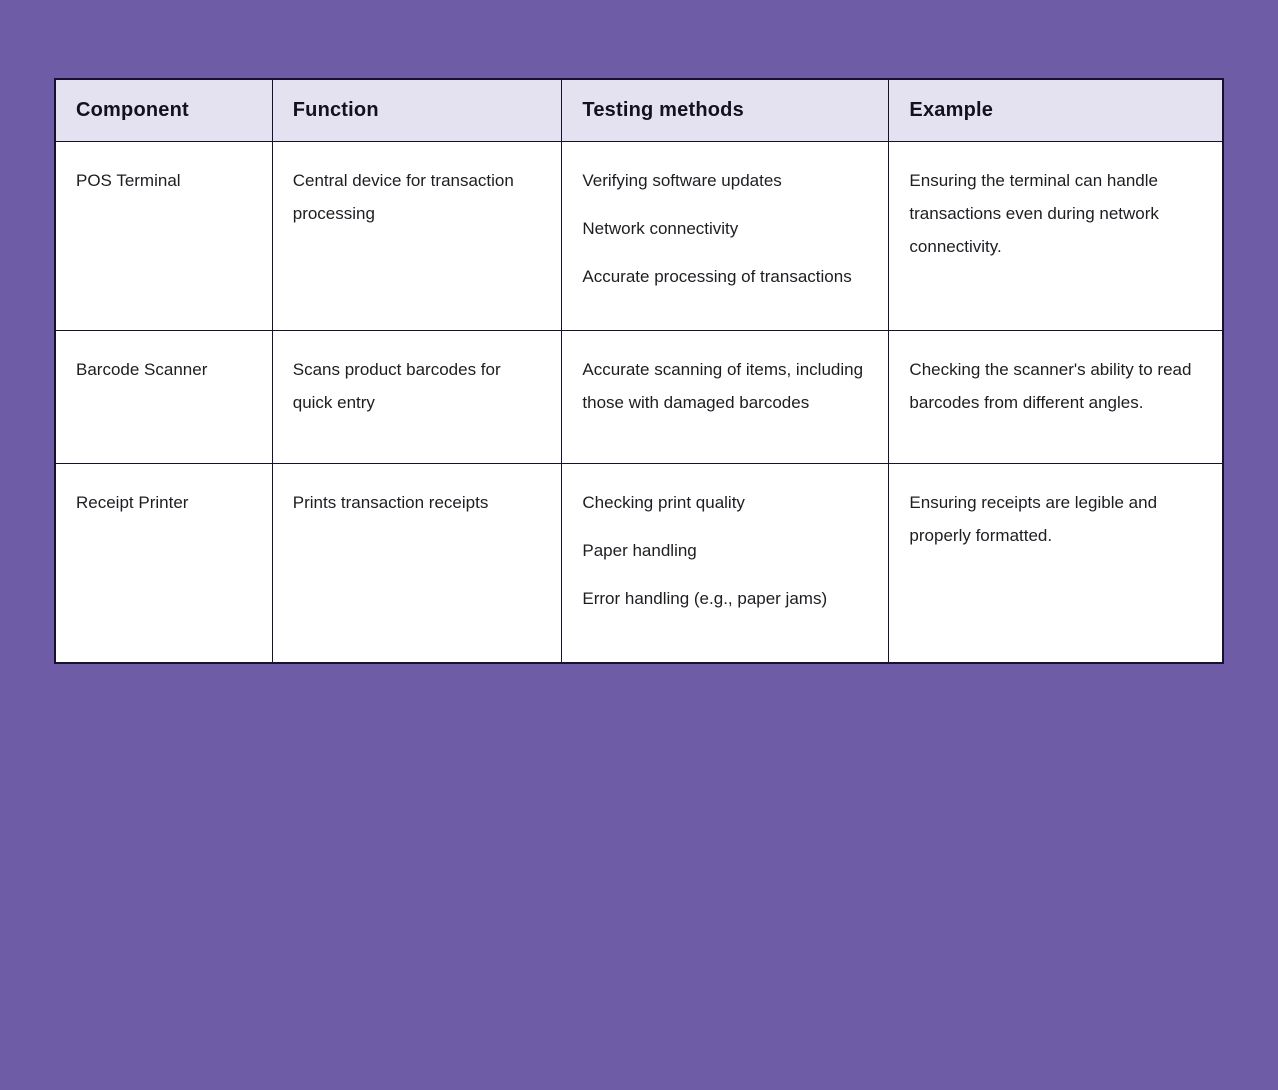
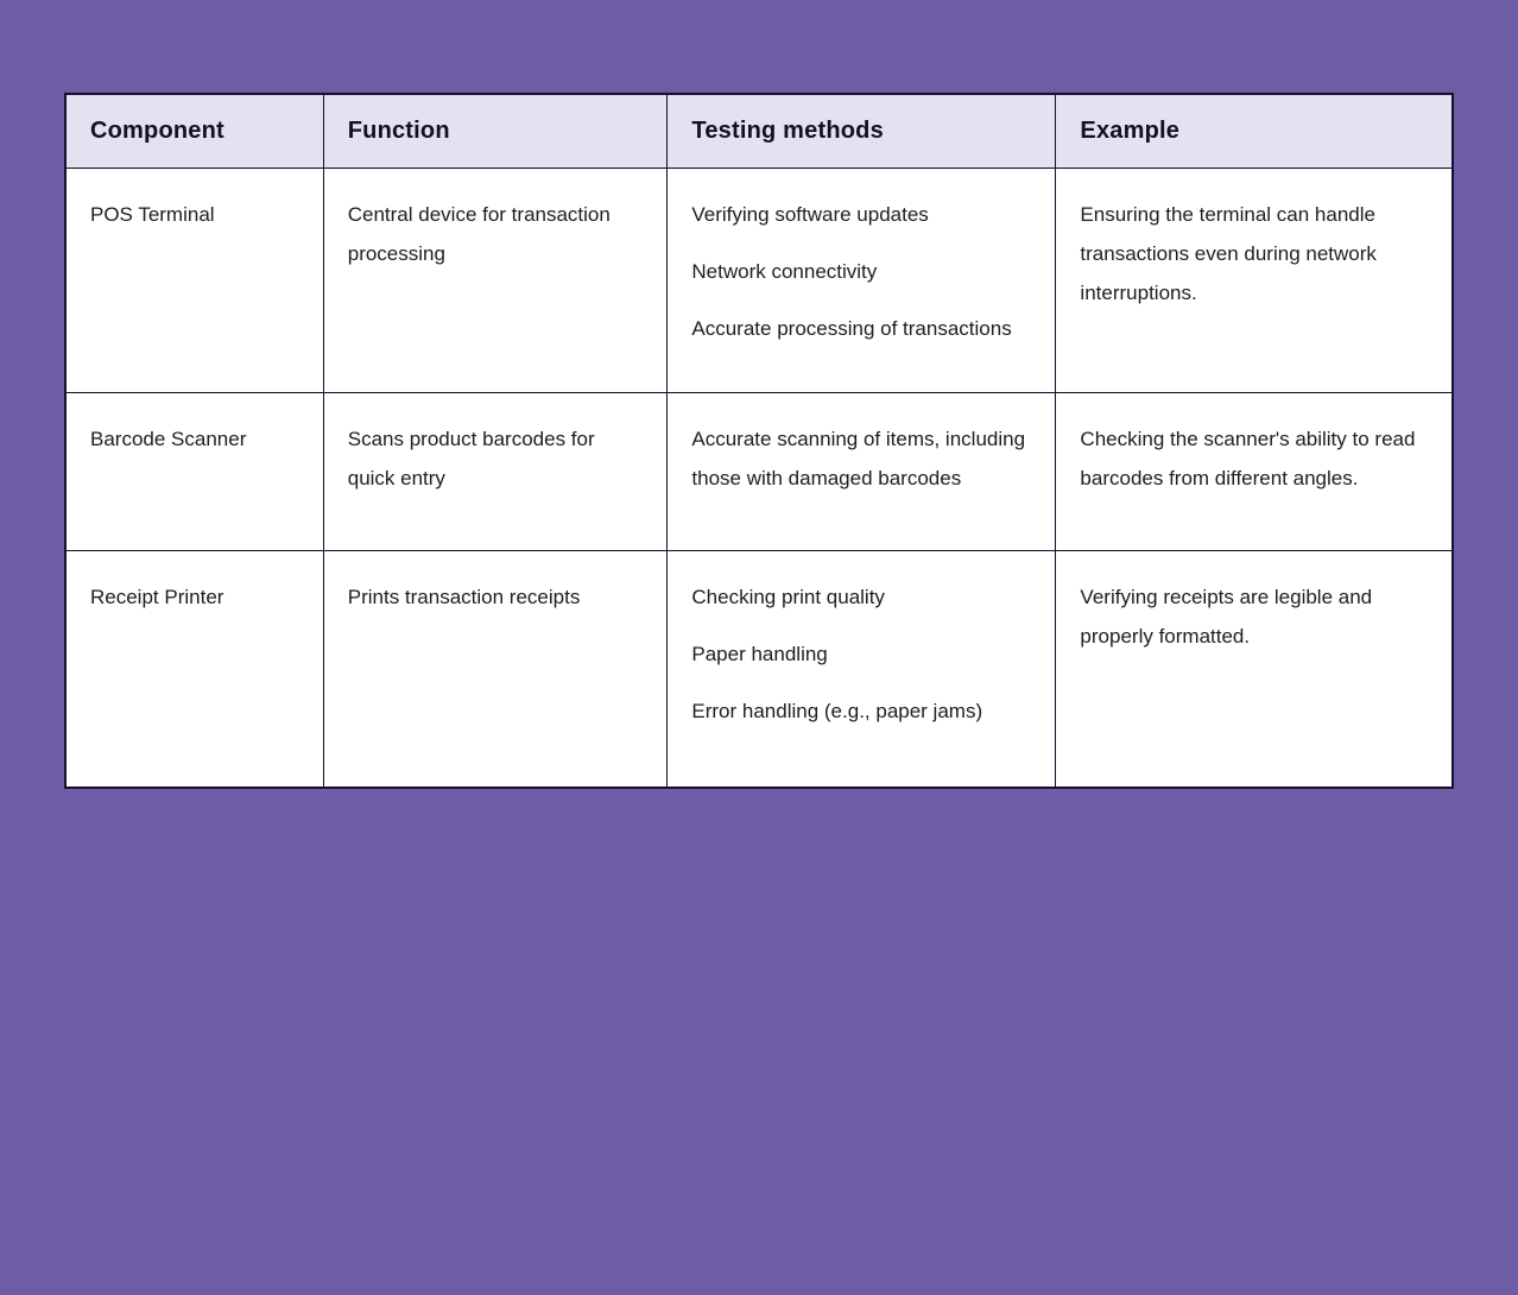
  Component	Function	Testing methods	Example
- POS Terminal	Central device for transaction processing	Verifying software updatesNetwork connectivityAccurate processing of transactions	Ensuring the terminal can handle transactions even during network connectivity.
+ POS Terminal	Central device for transaction processing	Verifying software updatesNetwork connectivityAccurate processing of transactions	Ensuring the terminal can handle transactions even during network interruptions.
  Barcode Scanner	Scans product barcodes for quick entry	Accurate scanning of items, including those with damaged barcodes	Checking the scanner's ability to read barcodes from different angles.
- Receipt Printer	Prints transaction receipts	Checking print qualityPaper handlingError handling (e.g., paper jams)	Ensuring receipts are legible and properly formatted.
+ Receipt Printer	Prints transaction receipts	Checking print qualityPaper handlingError handling (e.g., paper jams)	Verifying receipts are legible and properly formatted.
